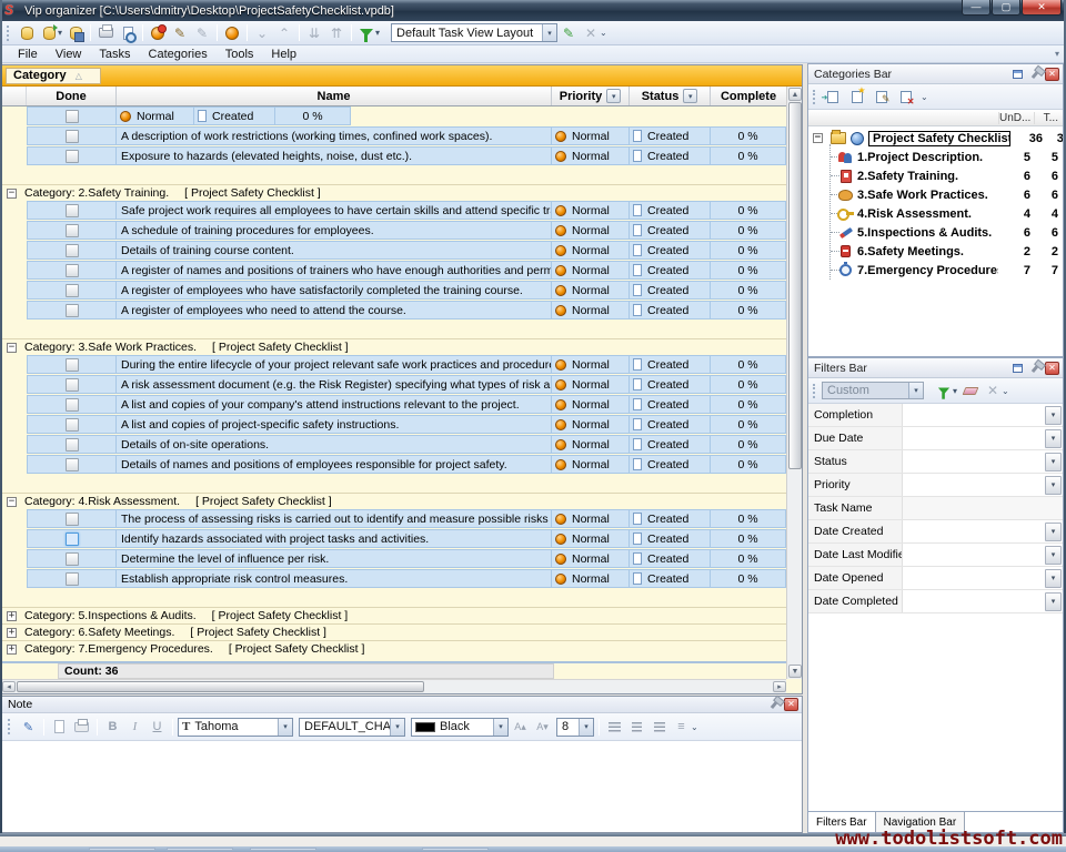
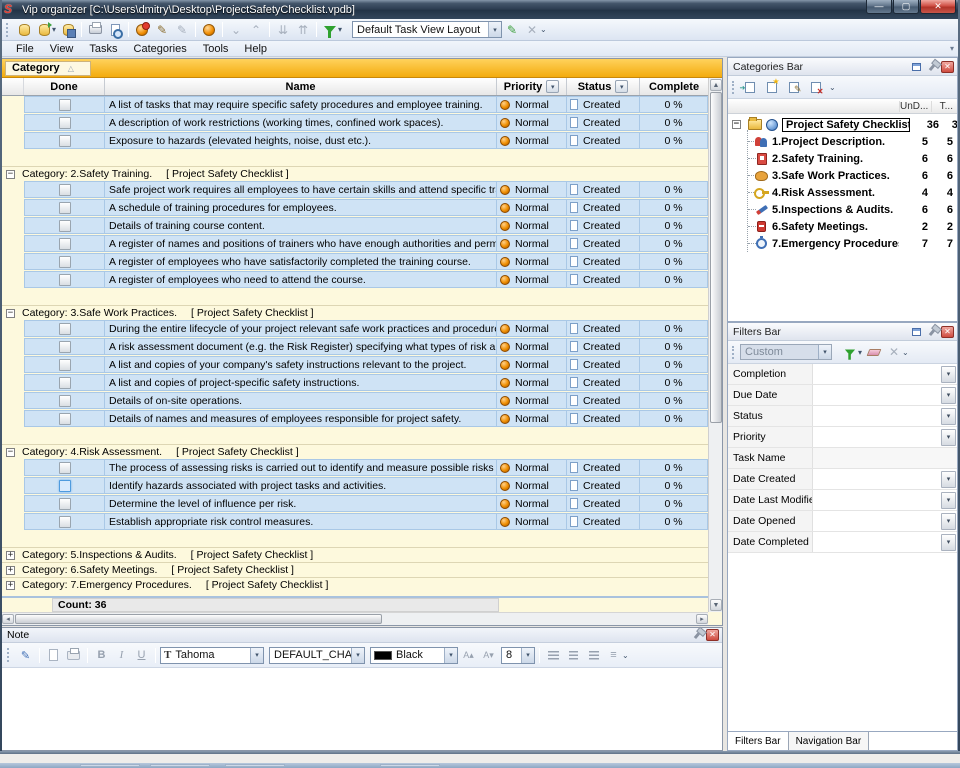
  S
  Vip organizer [C:\Users\dmitry\Desktop\ProjectSafetyChecklist.vpdb]
  —
  ▢
  ✕
  ▾
  ✎
  ✎
  ⌄
  ⌃
  ⇊
  ⇈
  ▾
  Default Task View Layout
  ✎
  ✕
  ⌄
  File
  View
  Tasks
  Categories
  Tools
  Help
  ▾
  Category
  △
  Done
  Name
  Priority
  Status
  Complete
+ A list of tasks that may require specific safety procedures and employee training.
  Normal
  Created
  0 %
  A description of work restrictions (working times, confined work spaces).
  Normal
  Created
  0 %
  Exposure to hazards (elevated heights, noise, dust etc.).
  Normal
  Created
  0 %
  −
  Category: 2.Safety Training.
  [ Project Safety Checklist ]
  Normal
  Created
  0 %
  A schedule of training procedures for employees.
  Normal
  Created
  0 %
  Details of training course content.
  Normal
  Created
  0 %
  A register of names and positions of trainers who have enough authorities and perm
  Normal
  Created
  0 %
  A register of employees who have satisfactorily completed the training course.
  Normal
  Created
  0 %
  A register of employees who need to attend the course.
  Normal
  Created
  0 %
  −
  Category: 3.Safe Work Practices.
  [ Project Safety Checklist ]
  Normal
  Created
  0 %
  Normal
  Created
  0 %
- A list and copies of your company's attend instructions relevant to the project.
+ A list and copies of your company's safety instructions relevant to the project.
  Normal
  Created
  0 %
  A list and copies of project-specific safety instructions.
  Normal
  Created
  0 %
  Details of on-site operations.
  Normal
  Created
  0 %
- Details of names and positions of employees responsible for project safety.
+ Details of names and measures of employees responsible for project safety.
  Normal
  Created
  0 %
  −
  Category: 4.Risk Assessment.
  [ Project Safety Checklist ]
  Normal
  Created
  0 %
  Identify hazards associated with project tasks and activities.
  Normal
  Created
  0 %
  Determine the level of influence per risk.
  Normal
  Created
  0 %
  Establish appropriate risk control measures.
  Normal
  Created
  0 %
  +
  Category: 5.Inspections & Audits.
  [ Project Safety Checklist ]
  +
  Category: 6.Safety Meetings.
  [ Project Safety Checklist ]
  +
  Category: 7.Emergency Procedures.
  [ Project Safety Checklist ]
  Count: 36
  Categories Bar
  ✕
  ⌄
  UnD...
  T...
  −
  Project Safety Checklist
  36
  1.Project Description.
  5
  5
  2.Safety Training.
  6
  6
  3.Safe Work Practices.
  6
  6
  4.Risk Assessment.
  4
  4
  5.Inspections & Audits.
  6
  6
  6.Safety Meetings.
  2
  2
  7.Emergency Procedure
  7
  7
  Filters Bar
  ✕
  Custom
  ▾
  ✕
  ⌄
  Completion
  Due Date
  Status
  Priority
  Task Name
  Date Created
  Date Last Modifie
  Date Opened
  Date Completed
  Filters Bar
  Navigation Bar
  Note
  ✕
  ✎
  B
  I
  U
  T
  Tahoma
  DEFAULT_CHA
  Black
  A▴
  A▾
  8
  ≡
  ⌄
- www.todolistsoft.com
